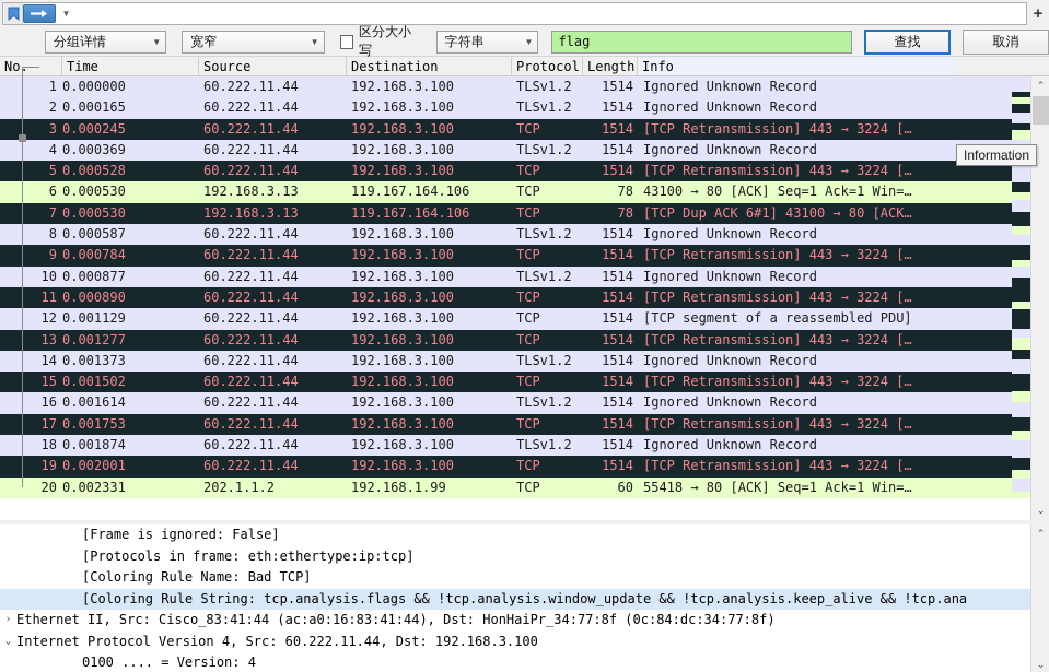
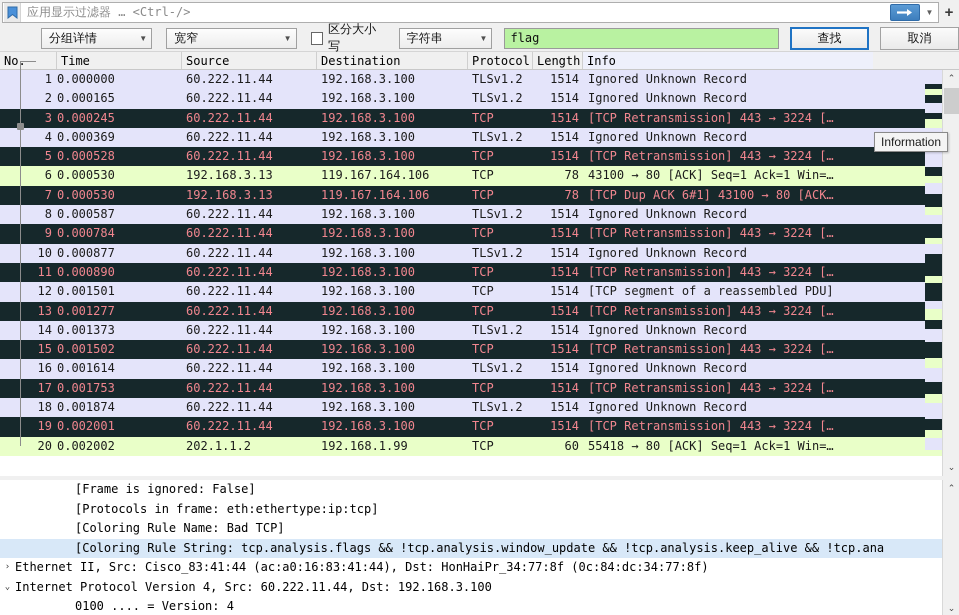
+ 应用显示过滤器 … <Ctrl-/>
  ▼
  +
  分组详情
  ▼
  宽窄
  ▼
  区分大小写
  字符串
  ▼
  flag
  查找
  取消
  Time
  Source
  Destination
  Protocol
  Length
  Info
  1
  0.000000
  60.222.11.44
  192.168.3.100
  TLSv1.2
  1514
  Ignored Unknown Record
  2
  0.000165
  60.222.11.44
  192.168.3.100
  TLSv1.2
  1514
  Ignored Unknown Record
  3
  0.000245
  60.222.11.44
  192.168.3.100
  TCP
  1514
  [TCP Retransmission] 443 → 3224 […
  4
  0.000369
  60.222.11.44
  192.168.3.100
  TLSv1.2
  1514
  Ignored Unknown Record
  5
  0.000528
  60.222.11.44
  192.168.3.100
  TCP
  1514
  [TCP Retransmission] 443 → 3224 […
  6
  0.000530
  192.168.3.13
  119.167.164.106
  TCP
  78
  43100 → 80 [ACK] Seq=1 Ack=1 Win=…
  7
  0.000530
  192.168.3.13
  119.167.164.106
  TCP
  78
  [TCP Dup ACK 6#1] 43100 → 80 [ACK…
  8
  0.000587
  60.222.11.44
  192.168.3.100
  TLSv1.2
  1514
  Ignored Unknown Record
  9
  0.000784
  60.222.11.44
  192.168.3.100
  TCP
  1514
  [TCP Retransmission] 443 → 3224 […
  10
  0.000877
  60.222.11.44
  192.168.3.100
  TLSv1.2
  1514
  Ignored Unknown Record
  11
  0.000890
  60.222.11.44
  192.168.3.100
  TCP
  1514
  [TCP Retransmission] 443 → 3224 […
  12
- 0.001129
+ 0.001501
  60.222.11.44
  192.168.3.100
  TCP
  1514
  [TCP segment of a reassembled PDU]
  13
  0.001277
  60.222.11.44
  192.168.3.100
  TCP
  1514
  [TCP Retransmission] 443 → 3224 […
  14
  0.001373
  60.222.11.44
  192.168.3.100
  TLSv1.2
  1514
  Ignored Unknown Record
  15
  0.001502
  60.222.11.44
  192.168.3.100
  TCP
  1514
  [TCP Retransmission] 443 → 3224 […
  16
  0.001614
  60.222.11.44
  192.168.3.100
  TLSv1.2
  1514
  Ignored Unknown Record
  17
  0.001753
  60.222.11.44
  192.168.3.100
  TCP
  1514
  [TCP Retransmission] 443 → 3224 […
  18
  0.001874
  60.222.11.44
  192.168.3.100
  TLSv1.2
  1514
  Ignored Unknown Record
  19
  0.002001
  60.222.11.44
  192.168.3.100
  TCP
  1514
  [TCP Retransmission] 443 → 3224 […
  20
- 0.002331
+ 0.002002
  202.1.1.2
  192.168.1.99
  TCP
  60
  55418 → 80 [ACK] Seq=1 Ack=1 Win=…
  ⌃
  ⌄
  Information
  [Frame is ignored: False]
  [Protocols in frame: eth:ethertype:ip:tcp]
  [Coloring Rule Name: Bad TCP]
  [Coloring Rule String: tcp.analysis.flags && !tcp.analysis.window_update && !tcp.analysis.keep_alive && !tcp.ana
  ›
  Ethernet II, Src: Cisco_83:41:44 (ac:a0:16:83:41:44), Dst: HonHaiPr_34:77:8f (0c:84:dc:34:77:8f)
  ⌄
  Internet Protocol Version 4, Src: 60.222.11.44, Dst: 192.168.3.100
  0100 .... = Version: 4
  ⌃
  ⌄
